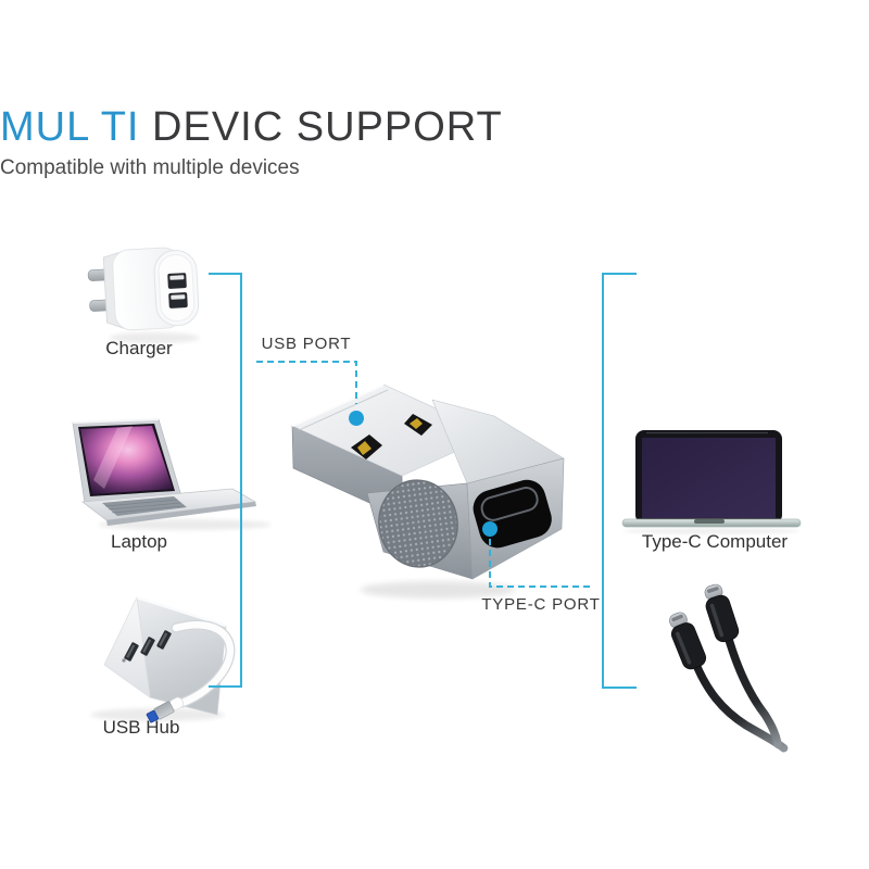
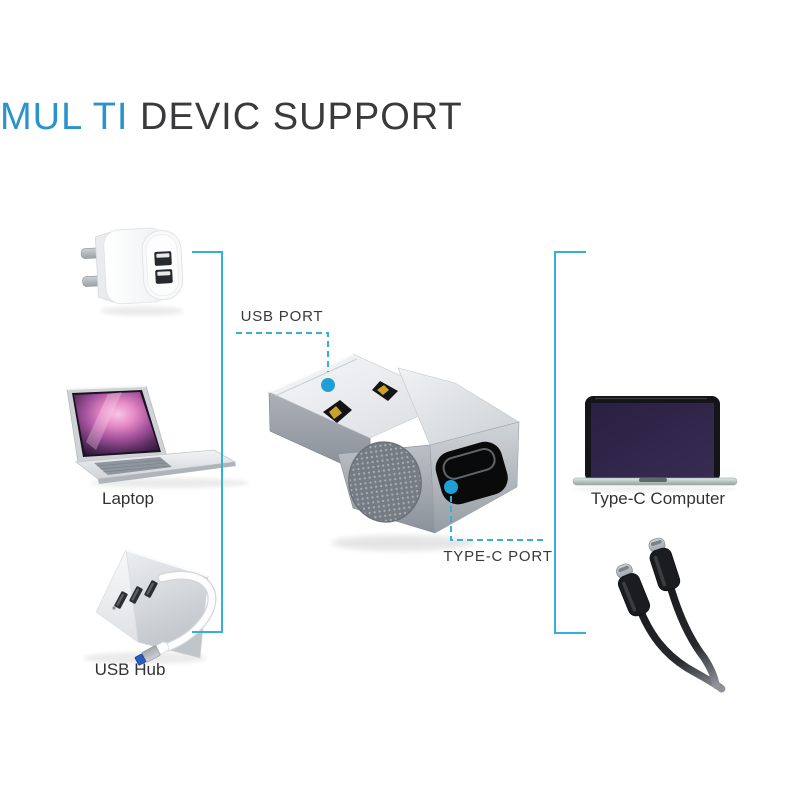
  MUL TI DEVIC SUPPORT
- Compatible with multiple devices
- Charger
  Laptop
  USB Hub
  Type-C Computer
  USB PORT
  TYPE-C PORT
